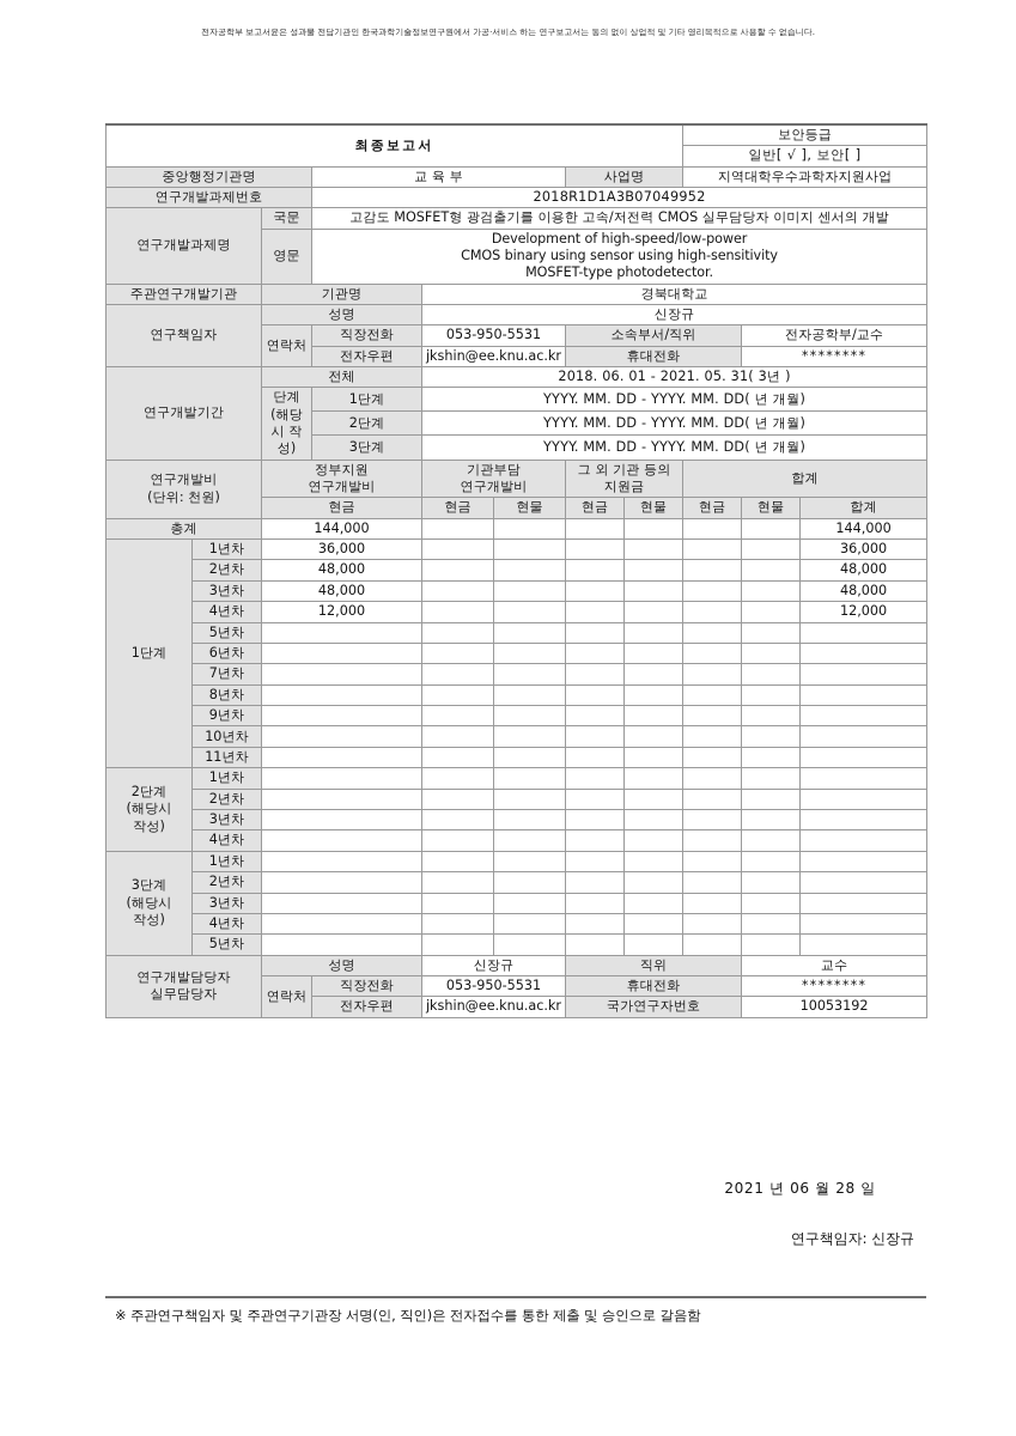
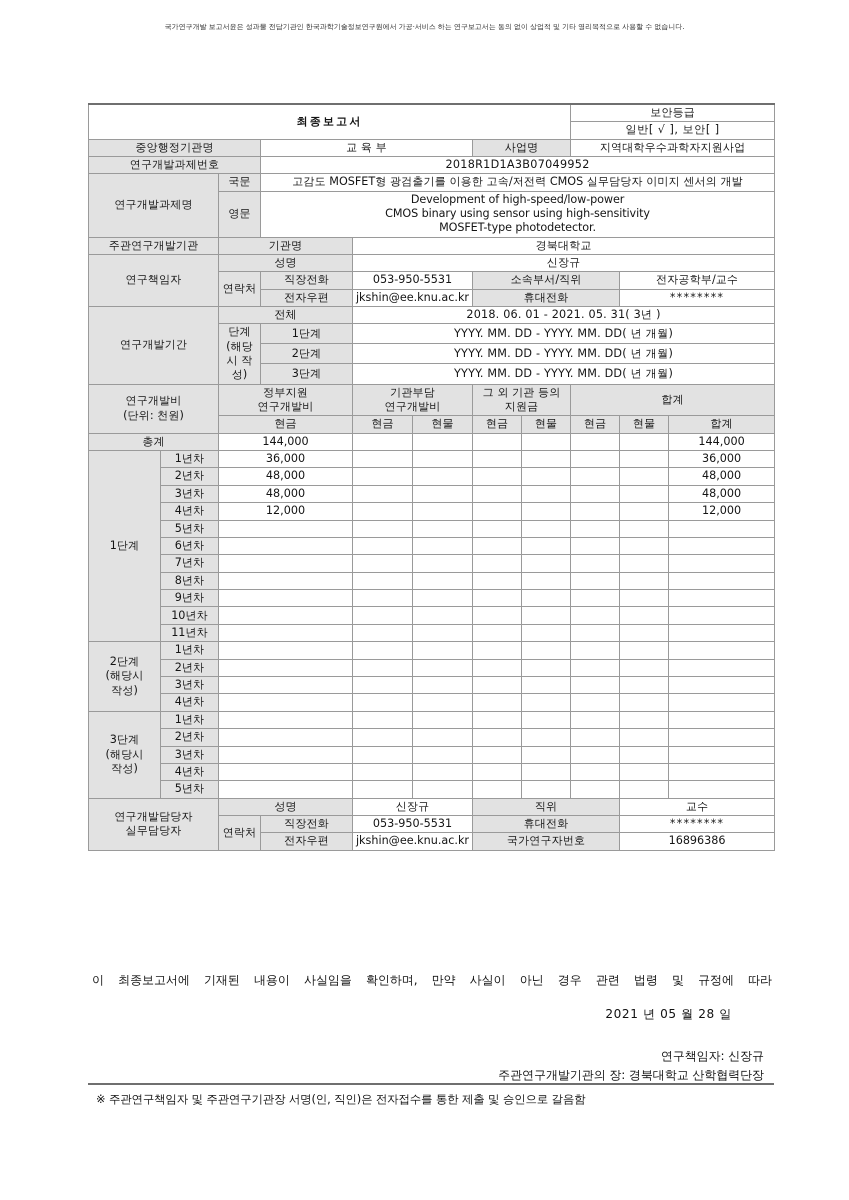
- 전자공학부 보고서윤은 성과물 전담기관인 한국과학기술정보연구원에서 가공·서비스 하는 연구보고서는 동의 없이 상업적 및 기타 영리목적으로 사용할 수 없습니다.
+ 국가연구개발 보고서윤은 성과물 전담기관인 한국과학기술정보연구원에서 가공·서비스 하는 연구보고서는 동의 없이 상업적 및 기타 영리목적으로 사용할 수 없습니다.
  최종보고서	보안등급
  일반[ √ ], 보안[ ]
  중앙행정기관명	교 육 부	사업명	지역대학우수과학자지원사업
  연구개발과제번호	2018R1D1A3B07049952
  연구개발과제명	국문	고감도 MOSFET형 광검출기를 이용한 고속/저전력 CMOS 실무담당자 이미지 센서의 개발
  영문	Development of high-speed/low-power CMOS binary using sensor using high-sensitivity MOSFET-type photodetector.
  주관연구개발기관	기관명	경북대학교
  연구책임자	성명	신장규
  연락처	직장전화	053-950-5531	소속부서/직위	전자공학부/교수
  전자우편	jkshin@ee.knu.ac.kr	휴대전화	********
  연구개발기간	전체	2018. 06. 01 - 2021. 05. 31( 3년 )
  단계 (해당 시 작성)	1단계	YYYY. MM. DD - YYYY. MM. DD( 년 개월)
  2단계	YYYY. MM. DD - YYYY. MM. DD( 년 개월)
  3단계	YYYY. MM. DD - YYYY. MM. DD( 년 개월)
  연구개발비 (단위: 천원)	정부지원 연구개발비	기관부담 연구개발비	그 외 기관 등의 지원금	합계
  현금	현금	현물	현금	현물	현금	현물	합계
  총계	144,000							144,000
  1단계	1년차	36,000							36,000
  2년차	48,000							48,000
  3년차	48,000							48,000
  4년차	12,000							12,000
  5년차
  6년차
  7년차
  8년차
  9년차
  10년차
  11년차
  2단계 (해당시 작성)	1년차
  2년차
  3년차
  4년차
  3단계 (해당시 작성)	1년차
  2년차
  3년차
  4년차
  5년차
  연구개발담당자 실무담당자	성명	신장규	직위	교수
  연락처	직장전화	053-950-5531	휴대전화	********
- 전자우편	jkshin@ee.knu.ac.kr	국가연구자번호	10053192
+ 전자우편	jkshin@ee.knu.ac.kr	국가연구자번호	16896386
+ 이 최종보고서에 기재된 내용이 사실임을 확인하며, 만약 사실이 아닌 경우 관련 법령 및 규정에 따라
- 2021 년 06 월 28 일
+ 2021 년 05 월 28 일
  연구책임자: 신장규
+ 주관연구개발기관의 장: 경북대학교 산학협력단장
  ※ 주관연구책임자 및 주관연구기관장 서명(인, 직인)은 전자접수를 통한 제출 및 승인으로 갈음함
